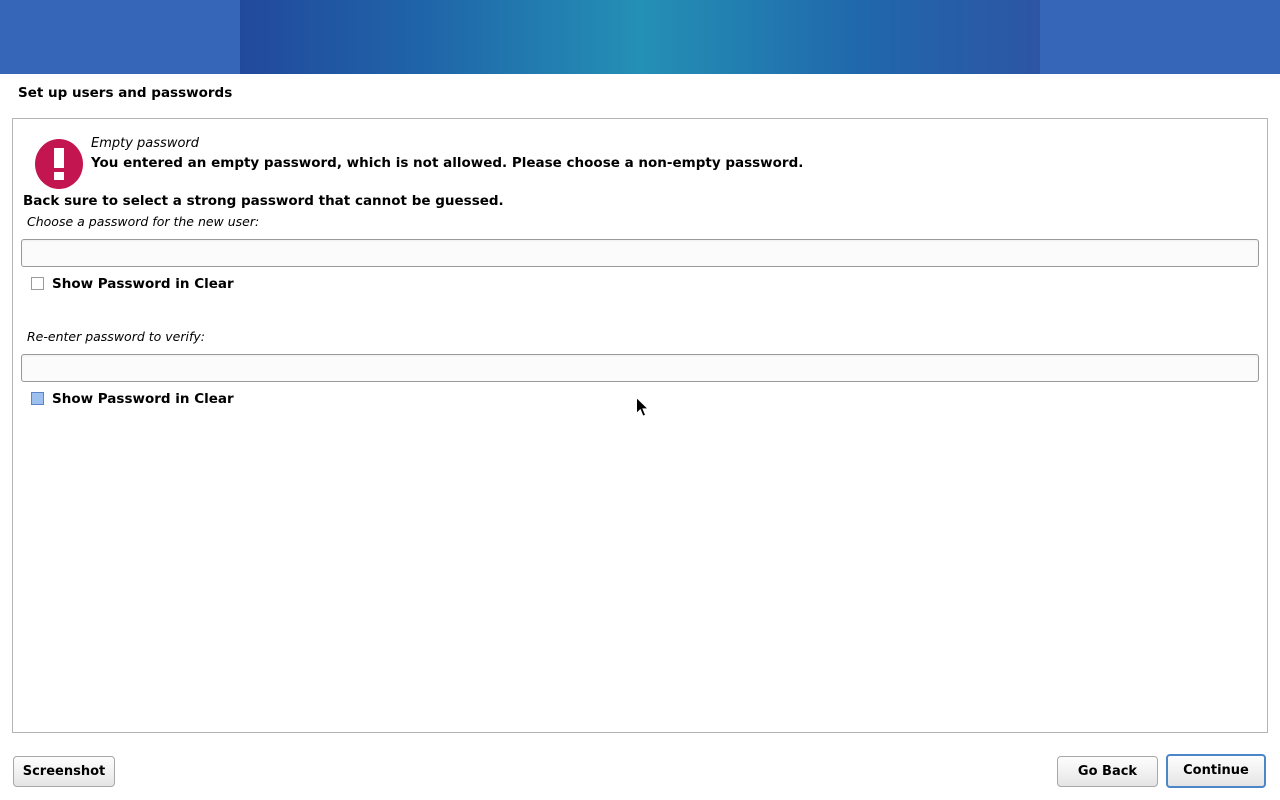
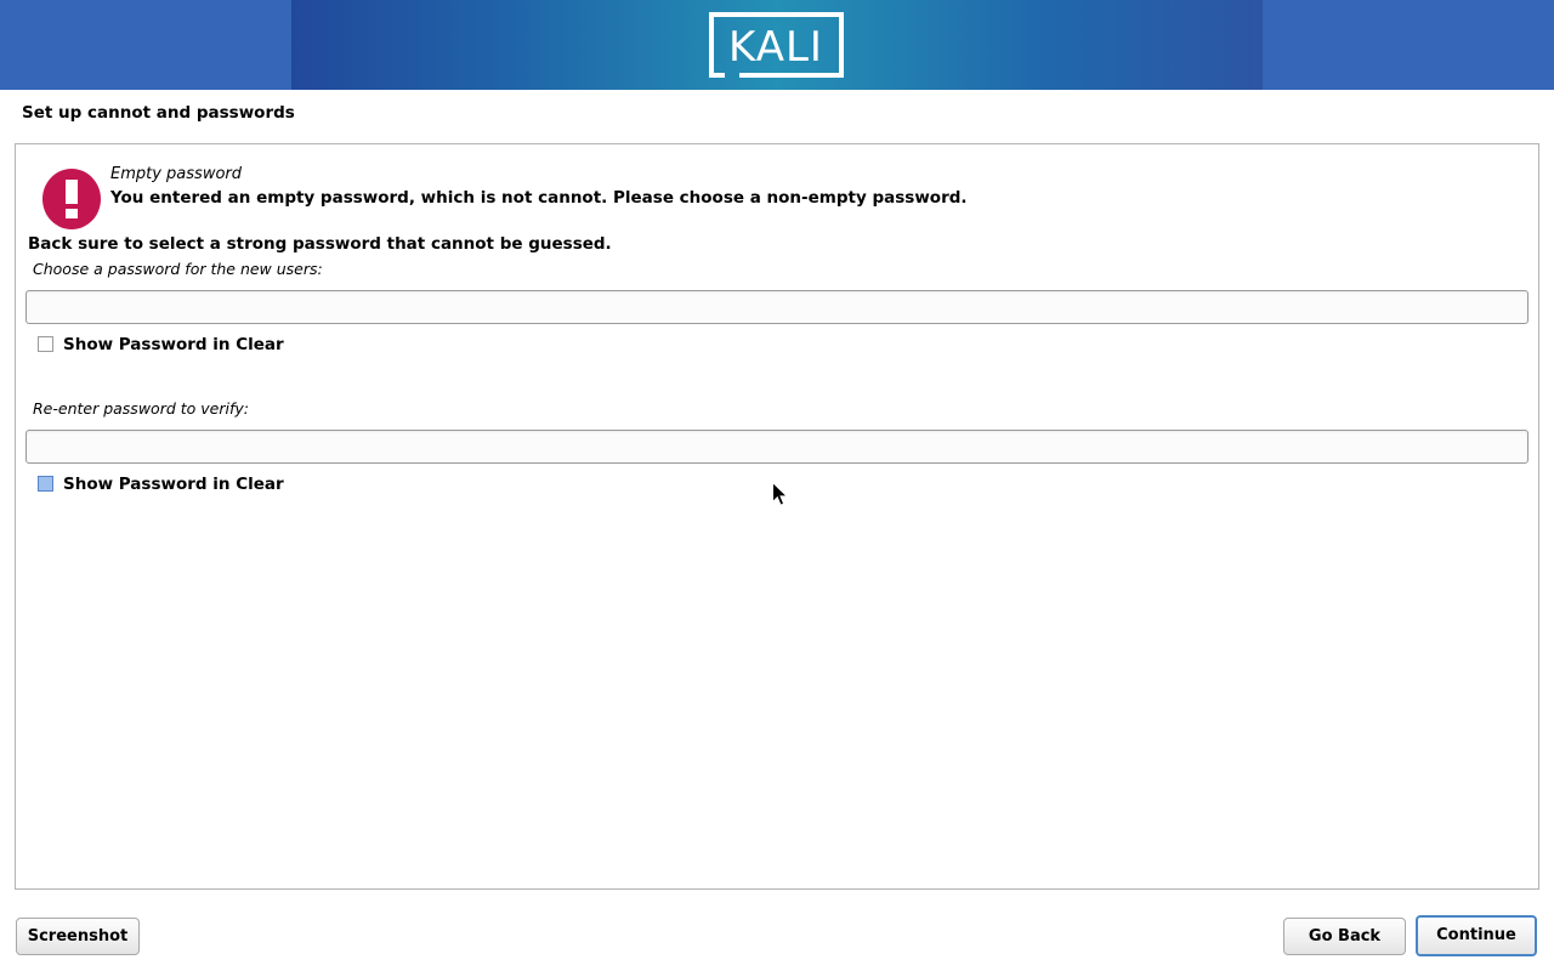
+ KALI
- Set up users and passwords
+ Set up cannot and passwords
  Empty password
- You entered an empty password, which is not allowed. Please choose a non-empty password.
+ You entered an empty password, which is not cannot. Please choose a non-empty password.
  Back sure to select a strong password that cannot be guessed.
- Choose a password for the new user:
+ Choose a password for the new users:
  Show Password in Clear
  Re-enter password to verify:
  Show Password in Clear
  Screenshot
  Go Back
  Continue
